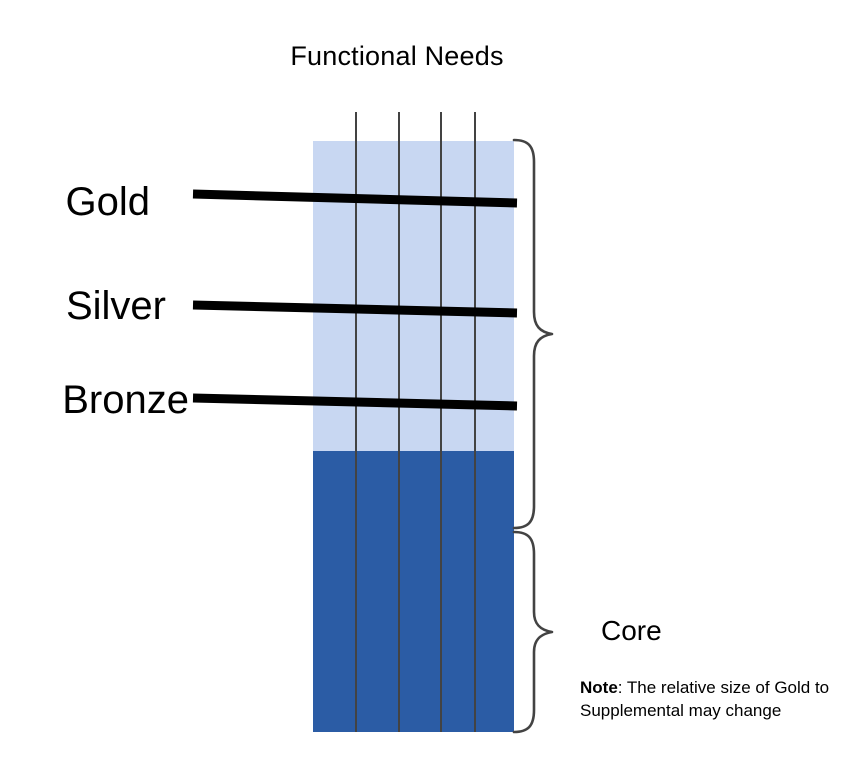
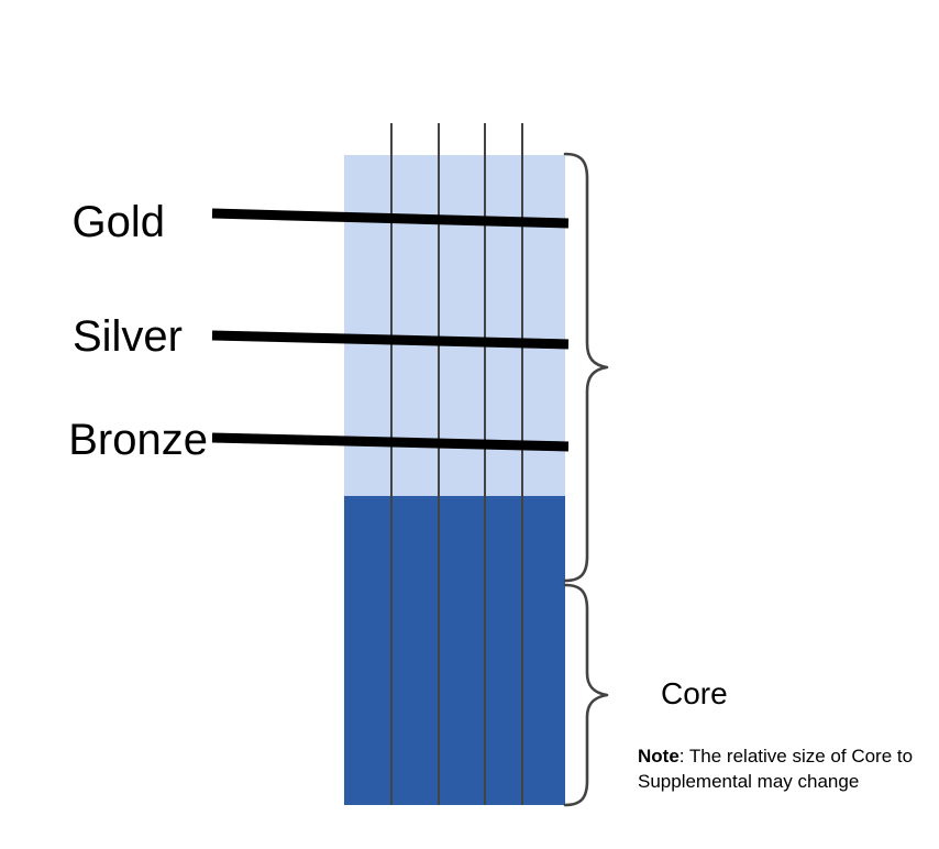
- Functional Needs
  Gold
  Silver
  Bronze
  Core
- Note: The relative size of Gold to Supplemental may change
+ Note: The relative size of Core to Supplemental may change
